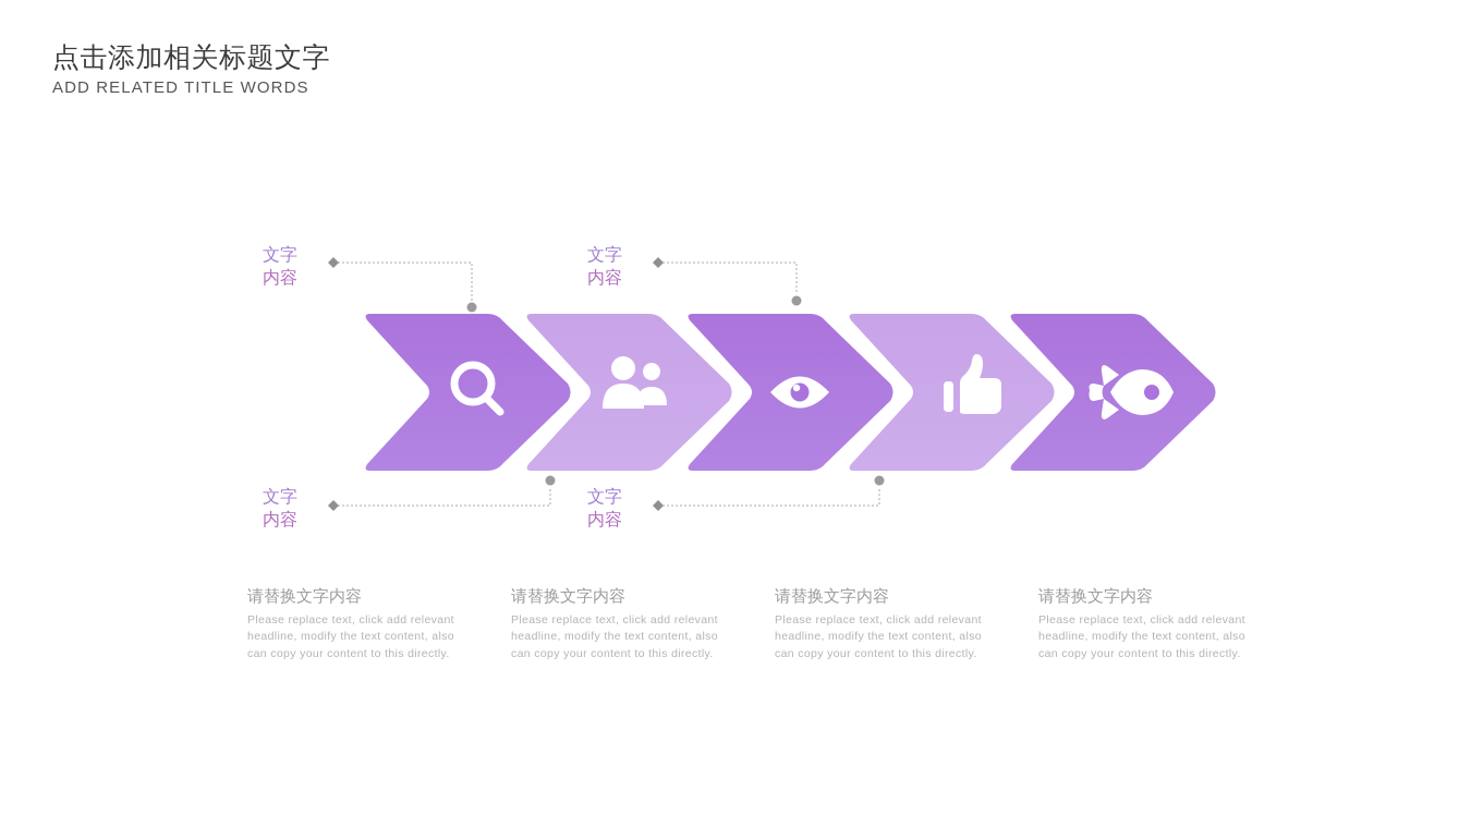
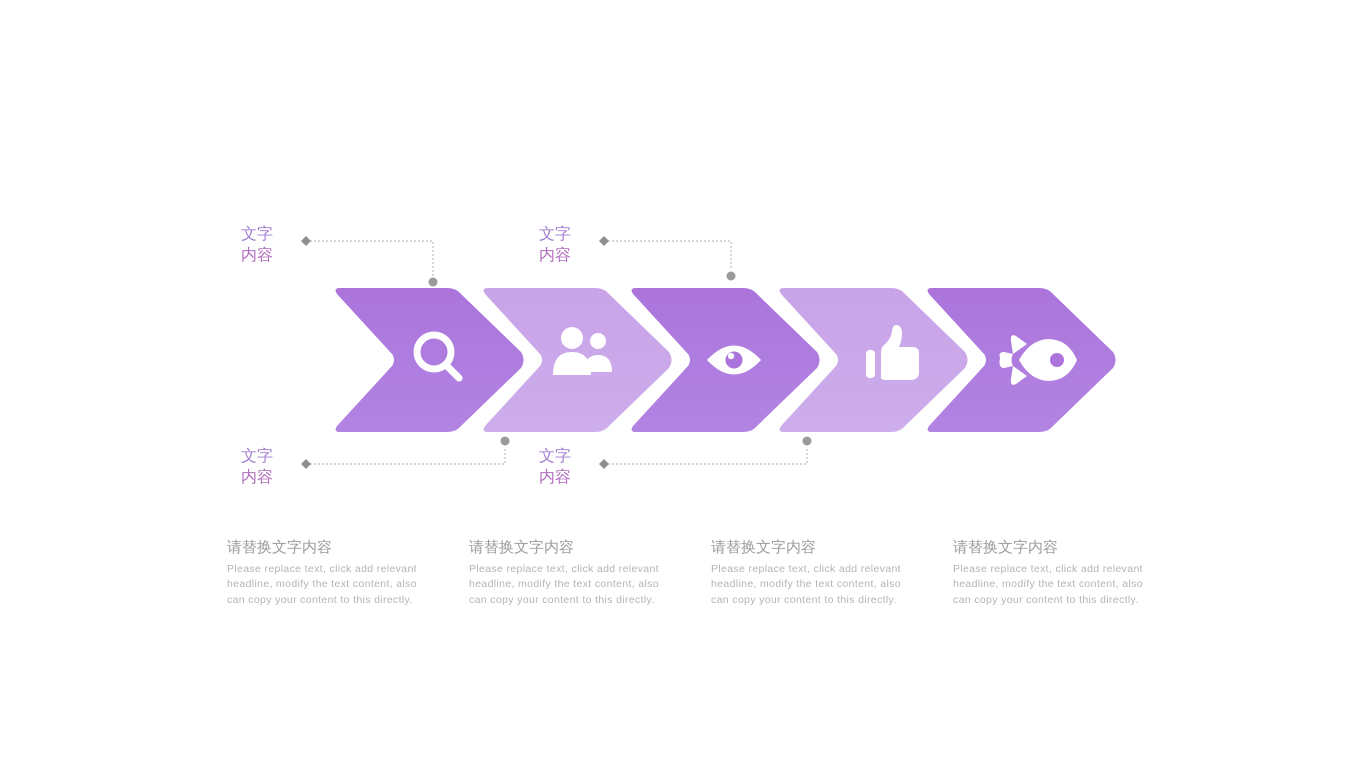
- 点击添加相关标题文字
- ADD RELATED TITLE WORDS
  文字
  内容
  文字
  内容
  文字
  内容
  文字
  内容
  请替换文字内容
  Please replace text, click add relevant headline, modify the text content, also can copy your content to this directly.
  请替换文字内容
  Please replace text, click add relevant headline, modify the text content, also can copy your content to this directly.
  请替换文字内容
  Please replace text, click add relevant headline, modify the text content, also can copy your content to this directly.
  请替换文字内容
  Please replace text, click add relevant headline, modify the text content, also can copy your content to this directly.
